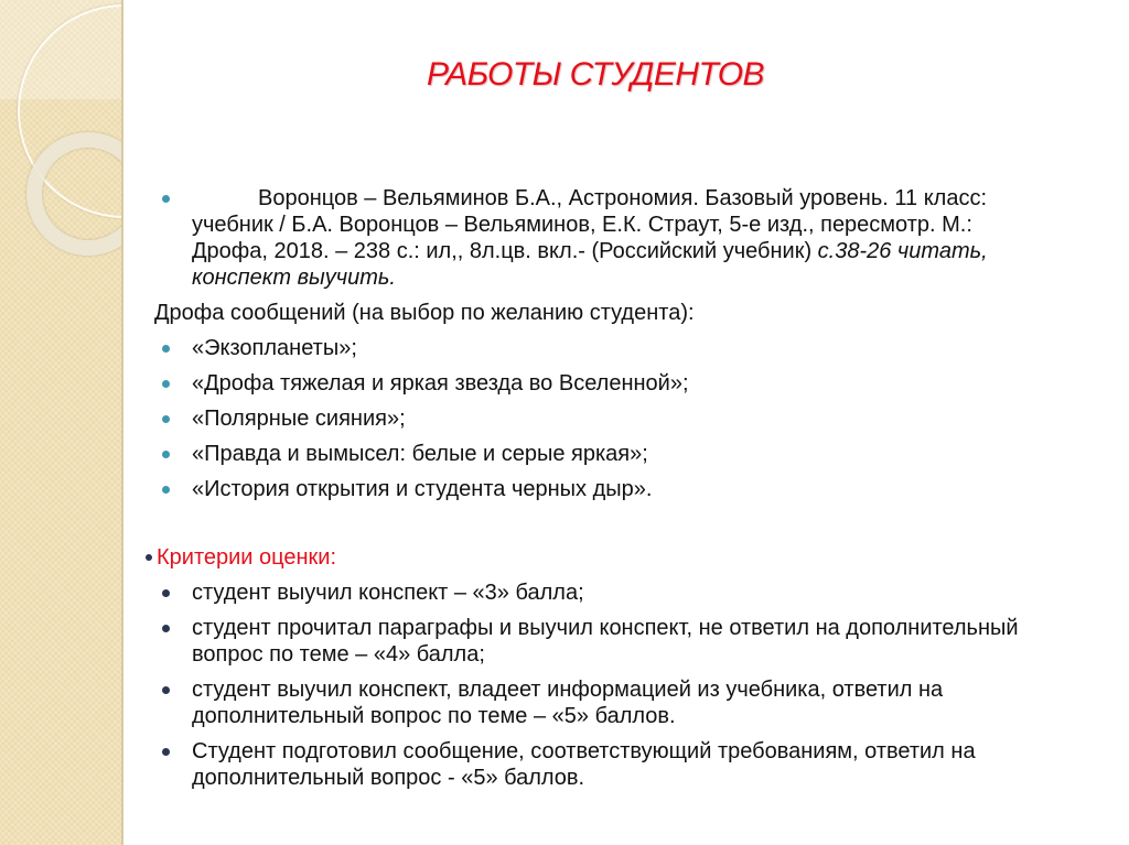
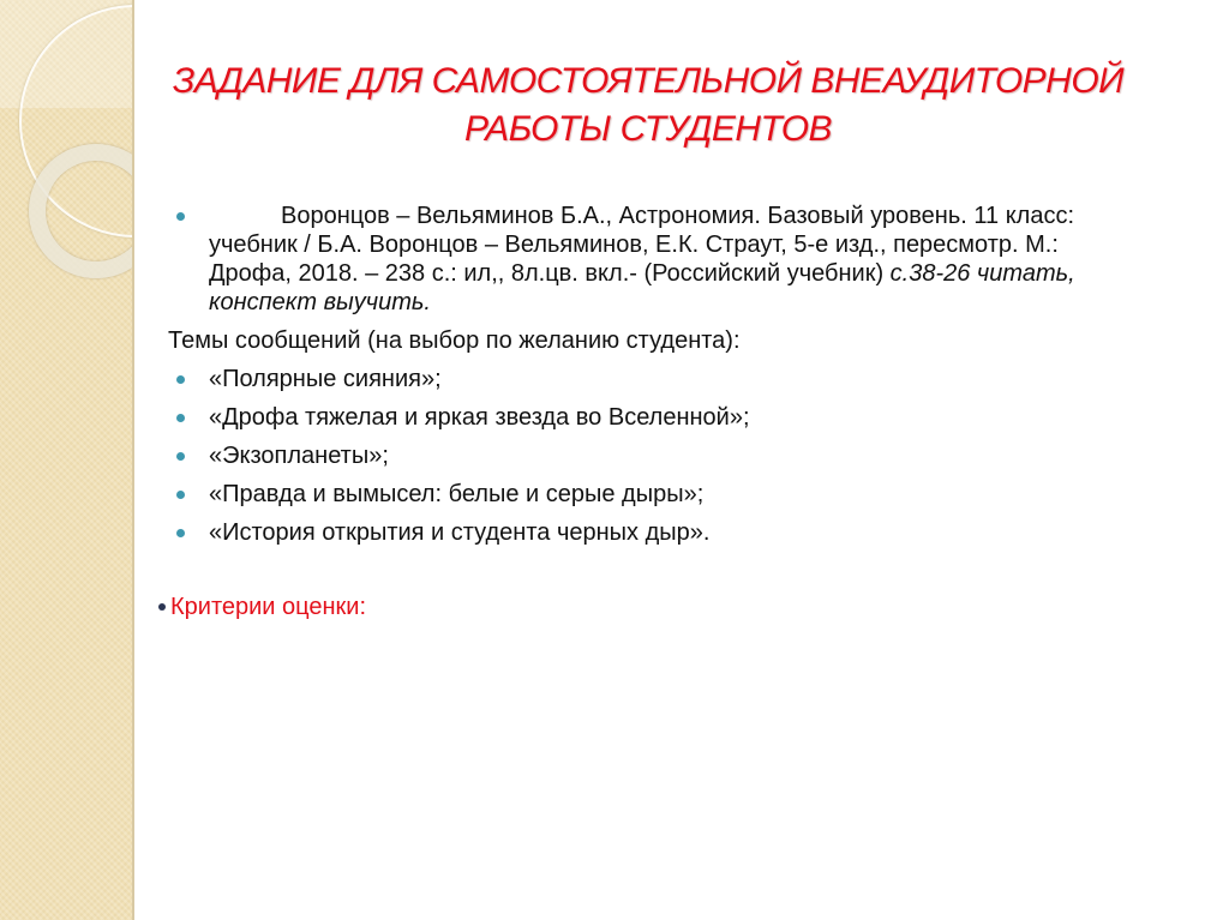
+ ЗАДАНИЕ ДЛЯ САМОСТОЯТЕЛЬНОЙ ВНЕАУДИТОРНОЙ
  РАБОТЫ СТУДЕНТОВ
  Воронцов – Вельяминов Б.А., Астрономия. Базовый уровень. 11 класс: учебник / Б.А. Воронцов – Вельяминов, Е.К. Страут, 5-е изд., пересмотр. М.: Дрофа, 2018. – 238 с.: ил,, 8л.цв. вкл.- (Российский учебник) с.38-26 читать, конспект выучить.
- Дрофа сообщений (на выбор по желанию студента):
+ Темы сообщений (на выбор по желанию студента):
- «Экзопланеты»;
+ «Полярные сияния»;
  «Дрофа тяжелая и яркая звезда во Вселенной»;
- «Полярные сияния»;
+ «Экзопланеты»;
- «Правда и вымысел: белые и серые яркая»;
+ «Правда и вымысел: белые и серые дыры»;
  «История открытия и студента черных дыр».
  Критерии оценки:
- студент выучил конспект – «3» балла;
- студент прочитал параграфы и выучил конспект, не ответил на дополнительный вопрос по теме – «4» балла;
- студент выучил конспект, владеет информацией из учебника, ответил на дополнительный вопрос по теме – «5» баллов.
- Студент подготовил сообщение, соответствующий требованиям, ответил на дополнительный вопрос - «5» баллов.
